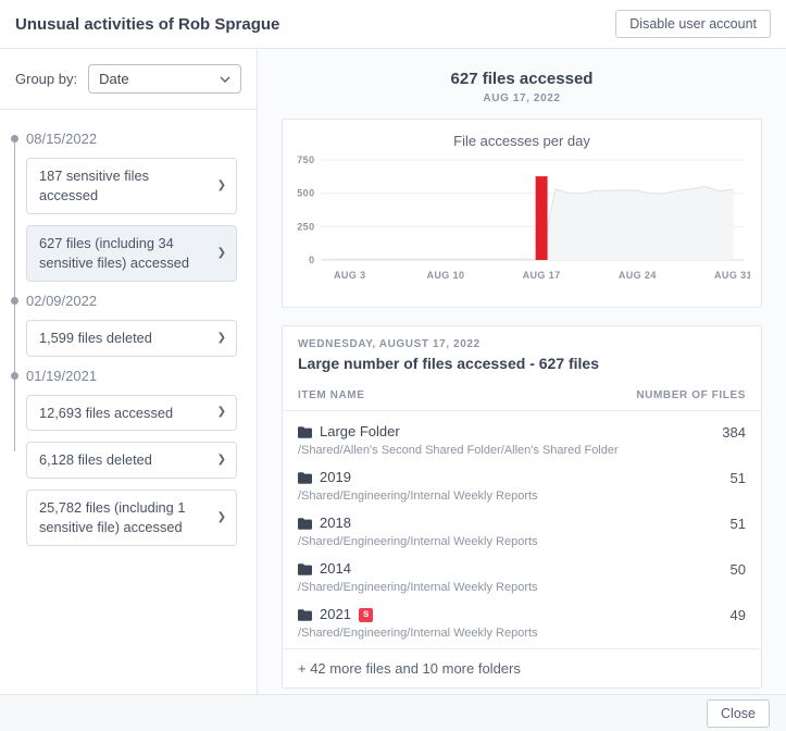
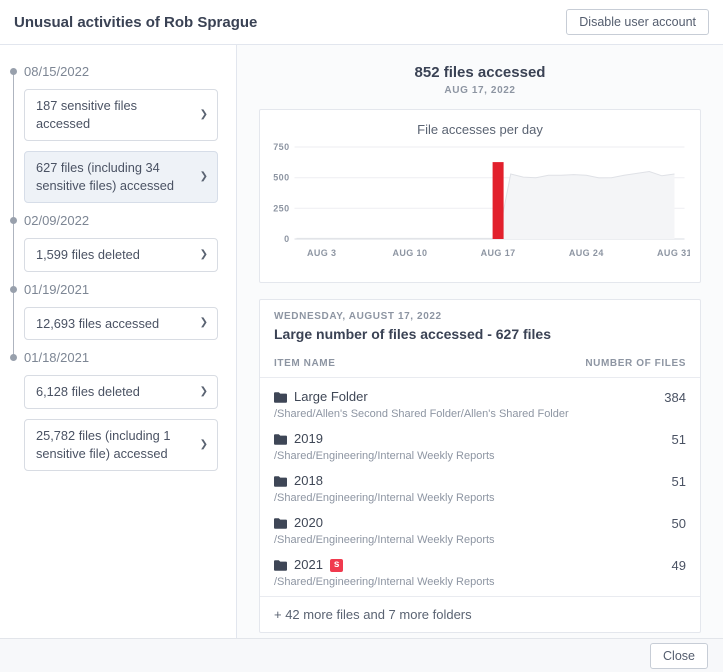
  Unusual activities of Rob Sprague
  Disable user account
- Group by:
- Date
  08/15/2022
  187 sensitive files accessed
  ❯
  627 files (including 34 sensitive files) accessed
  ❯
  02/09/2022
  1,599 files deleted
  ❯
  01/19/2021
  12,693 files accessed
  ❯
+ 01/18/2021
  6,128 files deleted
  ❯
  25,782 files (including 1 sensitive file) accessed
  ❯
- 627 files accessed
+ 852 files accessed
  AUG 17, 2022
  File accesses per day
  0
  250
  500
  750
  AUG 3
  AUG 10
  AUG 17
  AUG 24
  AUG 31
  WEDNESDAY, AUGUST 17, 2022
  Large number of files accessed - 627 files
  ITEM NAME
  NUMBER OF FILES
  Large Folder
  /Shared/Allen's Second Shared Folder/Allen's Shared Folder
  384
  2019
  /Shared/Engineering/Internal Weekly Reports
  51
  2018
  /Shared/Engineering/Internal Weekly Reports
  51
- 2014
+ 2020
  /Shared/Engineering/Internal Weekly Reports
  50
  2021
  s
  /Shared/Engineering/Internal Weekly Reports
  49
- + 42 more files and 10 more folders
+ + 42 more files and 7 more folders
  Close
